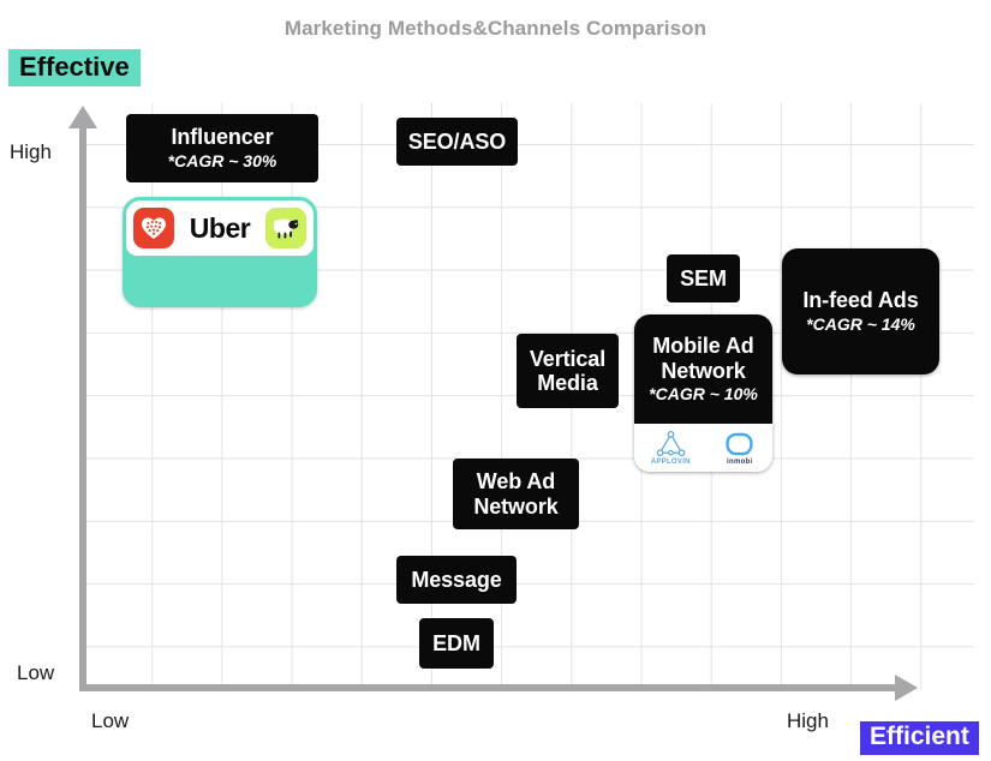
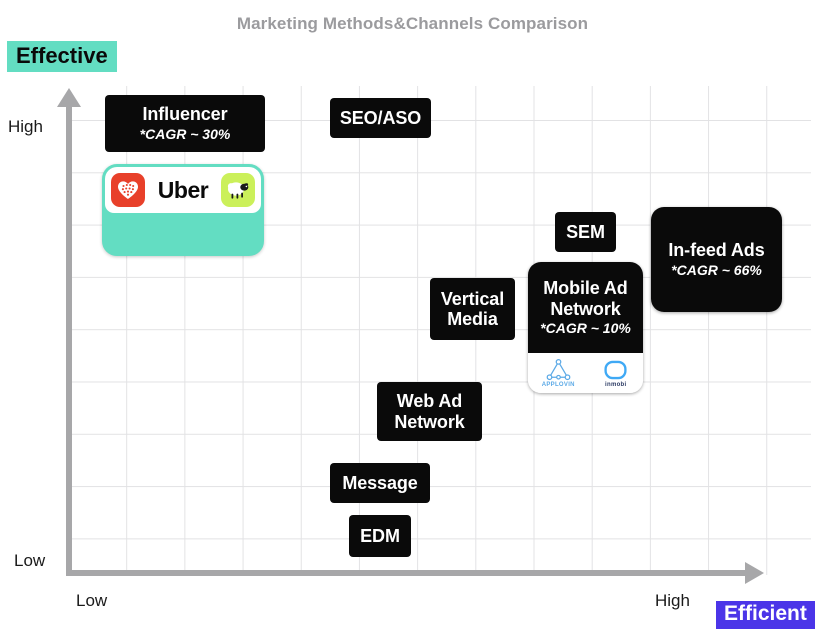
  Marketing Methods&Channels Comparison
  Effective
  Efficient
  High
  Low
  Low
  High
  Influencer
  *CAGR ~ 30%
  Uber
  SEO/ASO
  SEM
  In-feed Ads
- *CAGR ~ 14%
+ *CAGR ~ 66%
  Vertical
  Media
  Mobile Ad
  Network
  *CAGR ~ 10%
  Web Ad
  Network
  Message
  EDM
